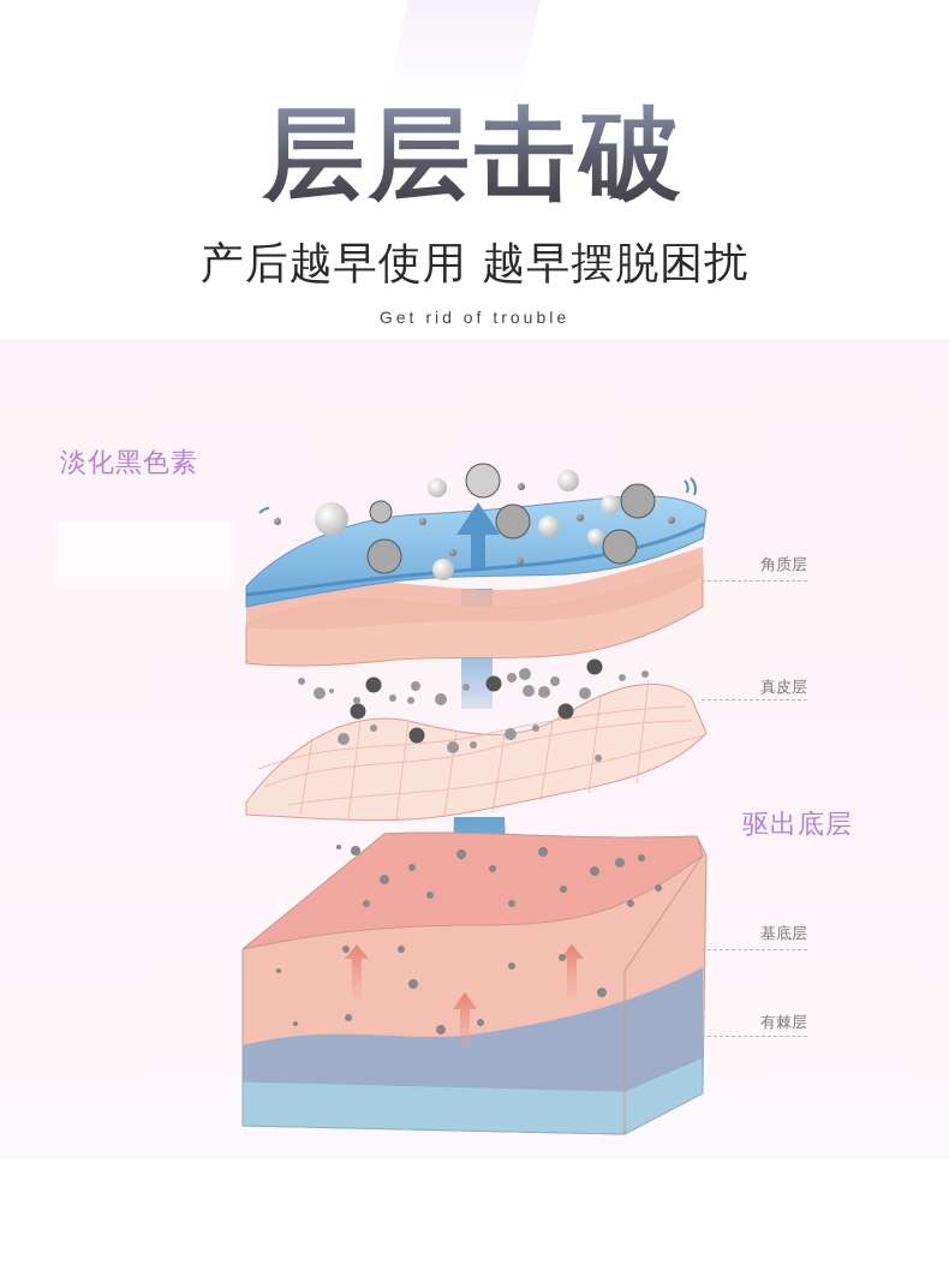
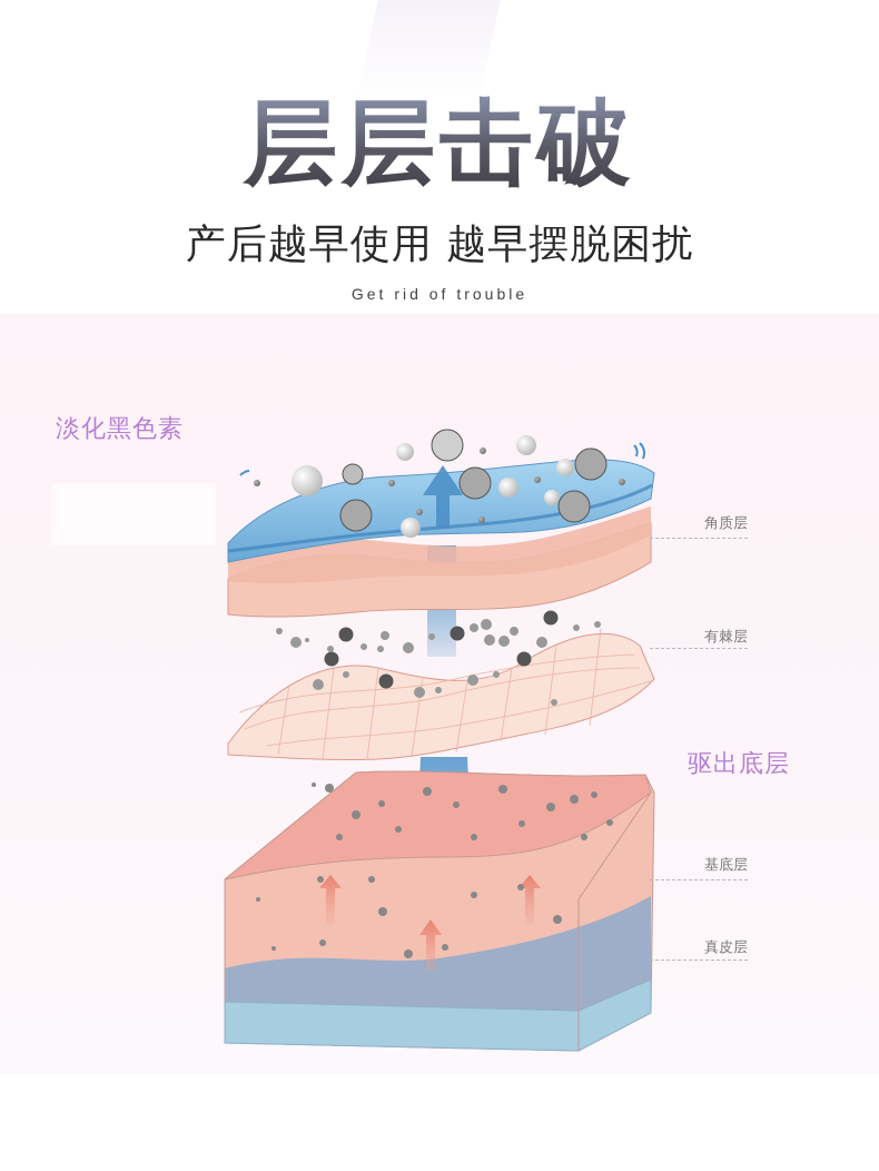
  层层击破
  产后越早使用 越早摆脱困扰
  Get rid of trouble
  淡化黑色素
  驱出底层
  角质层
- 真皮层
+ 有棘层
  基底层
- 有棘层
+ 真皮层
